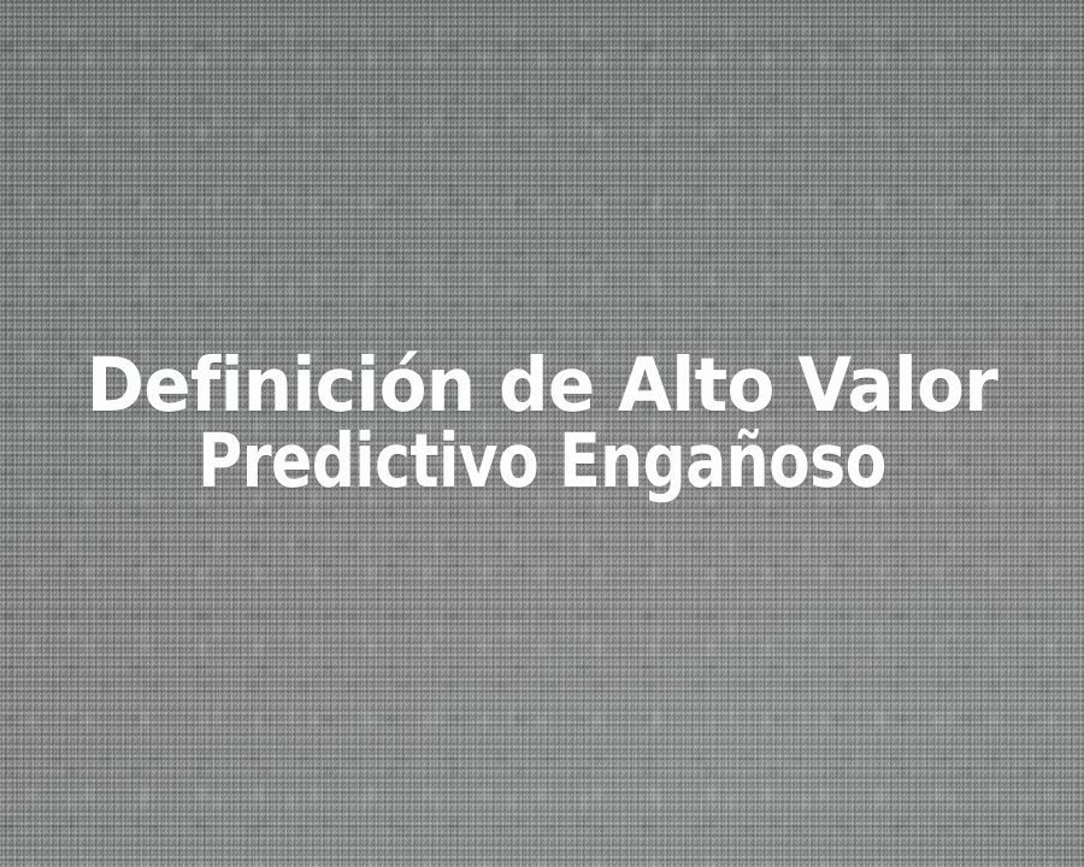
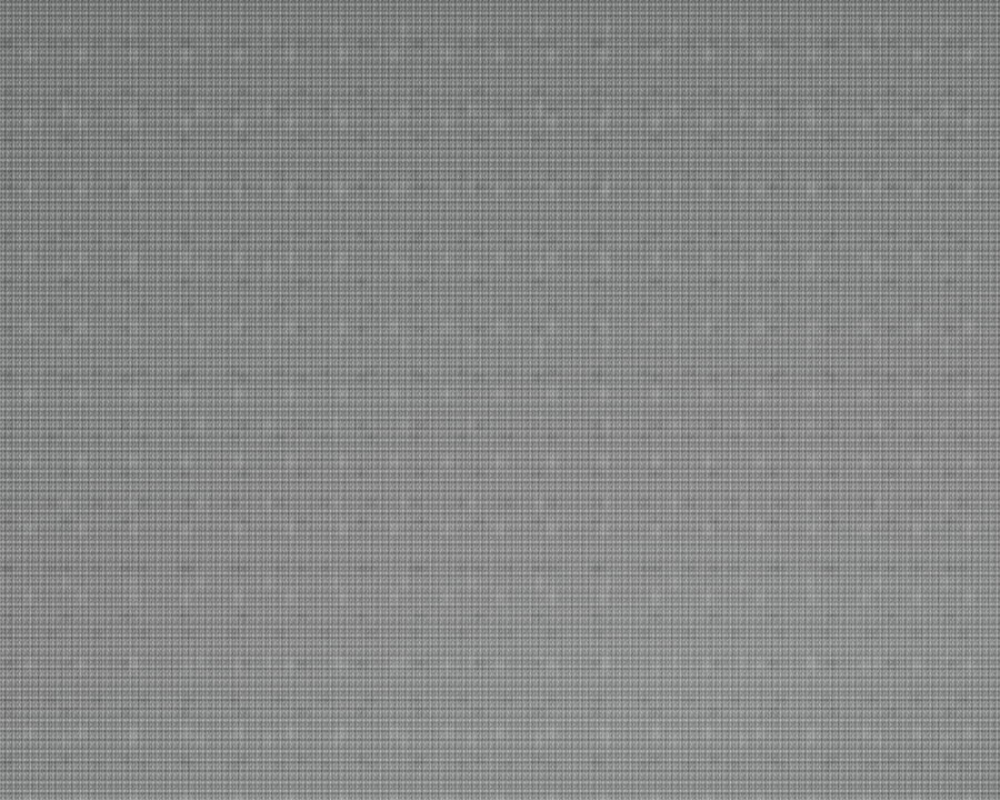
- Definición de Alto Valor
- Predictivo Engañoso
